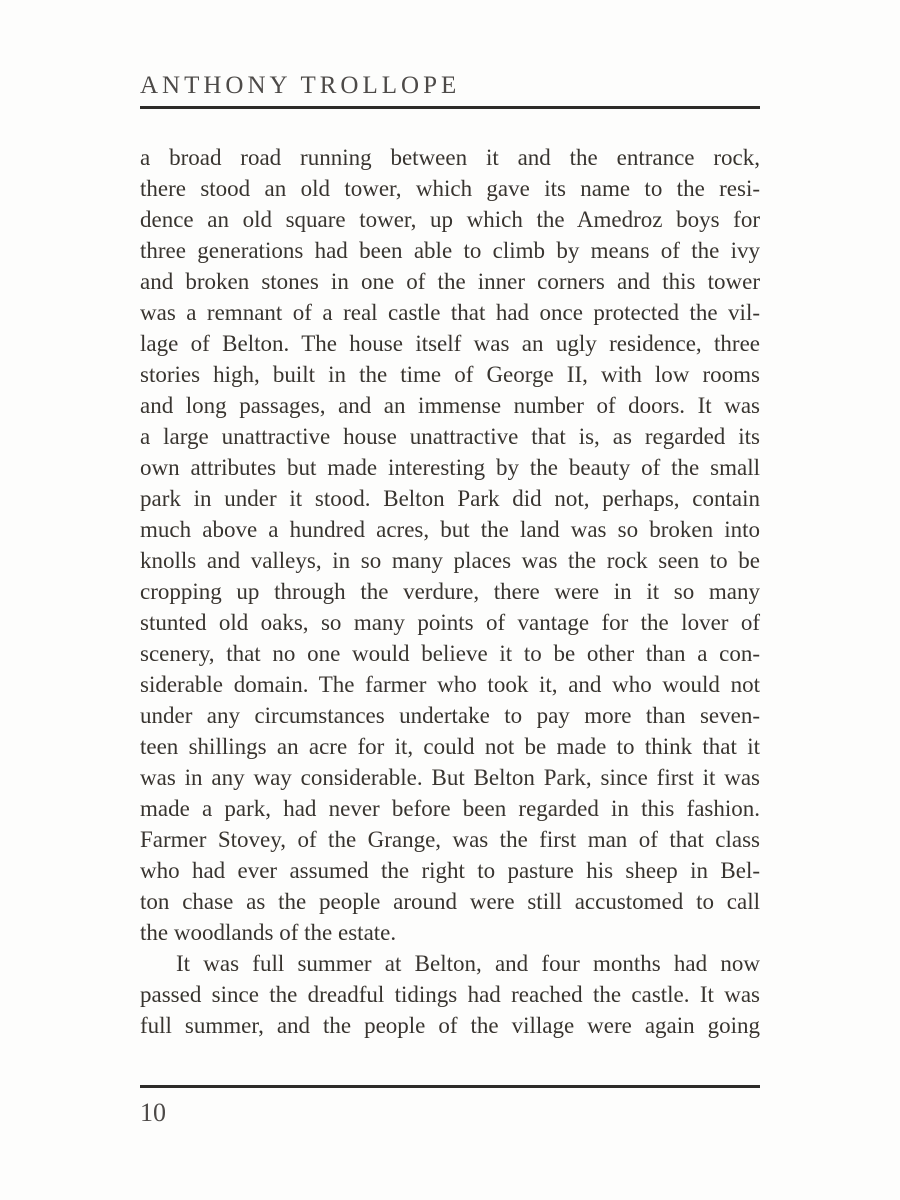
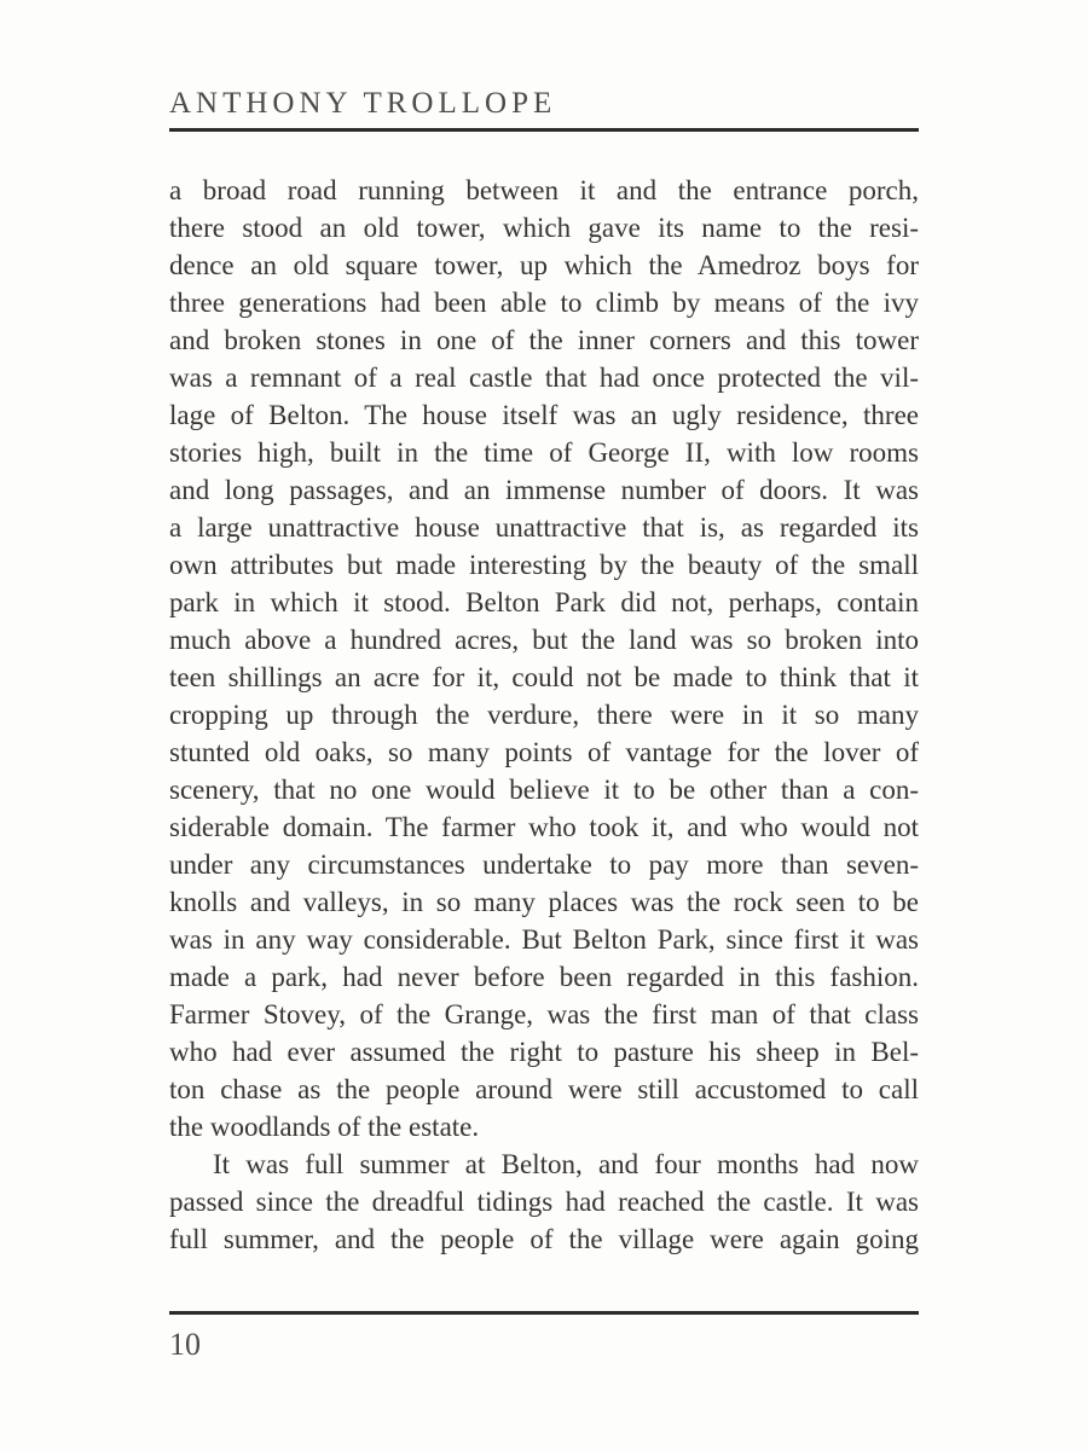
  ANTHONY TROLLOPE
- a broad road running between it and the entrance rock,
+ a broad road running between it and the entrance porch,
  there stood an old tower, which gave its name to the resi-
  dence an old square tower, up which the Amedroz boys for
  three generations had been able to climb by means of the ivy
  and broken stones in one of the inner corners and this tower
  was a remnant of a real castle that had once protected the vil-
  lage of Belton. The house itself was an ugly residence, three
  stories high, built in the time of George II, with low rooms
  and long passages, and an immense number of doors. It was
  a large unattractive house unattractive that is, as regarded its
  own attributes but made interesting by the beauty of the small
- park in under it stood. Belton Park did not, perhaps, contain
+ park in which it stood. Belton Park did not, perhaps, contain
  much above a hundred acres, but the land was so broken into
- knolls and valleys, in so many places was the rock seen to be
+ teen shillings an acre for it, could not be made to think that it
  cropping up through the verdure, there were in it so many
  stunted old oaks, so many points of vantage for the lover of
  scenery, that no one would believe it to be other than a con-
  siderable domain. The farmer who took it, and who would not
  under any circumstances undertake to pay more than seven-
- teen shillings an acre for it, could not be made to think that it
+ knolls and valleys, in so many places was the rock seen to be
  was in any way considerable. But Belton Park, since first it was
  made a park, had never before been regarded in this fashion.
  Farmer Stovey, of the Grange, was the first man of that class
  who had ever assumed the right to pasture his sheep in Bel-
  ton chase as the people around were still accustomed to call
  the woodlands of the estate.
  It was full summer at Belton, and four months had now
  passed since the dreadful tidings had reached the castle. It was
  full summer, and the people of the village were again going
  10
